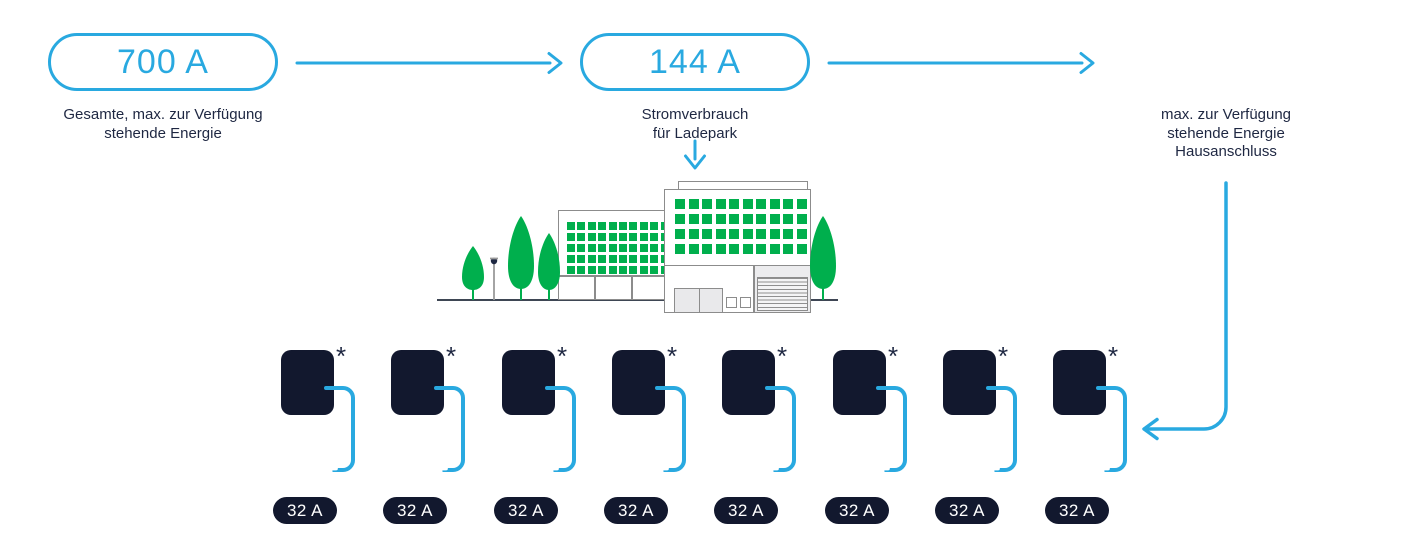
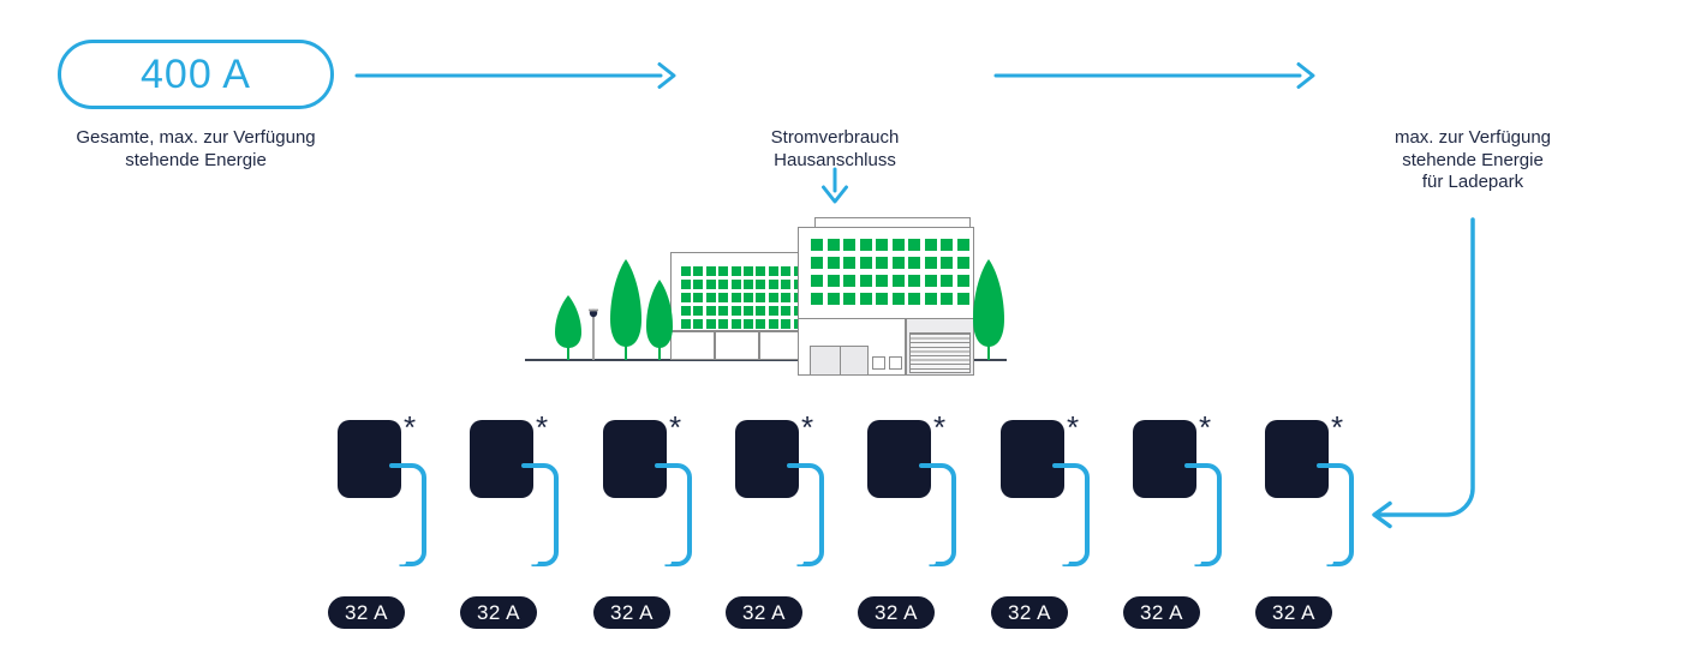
- 700 A
+ 400 A
- 144 A
  Gesamte, max. zur Verfügung
  stehende Energie
  Stromverbrauch
- für Ladepark
+ Hausanschluss
  max. zur Verfügung
  stehende Energie
- Hausanschluss
+ für Ladepark
  *
  32 A
  *
  32 A
  *
  32 A
  *
  32 A
  *
  32 A
  *
  32 A
  *
  32 A
  *
  32 A
